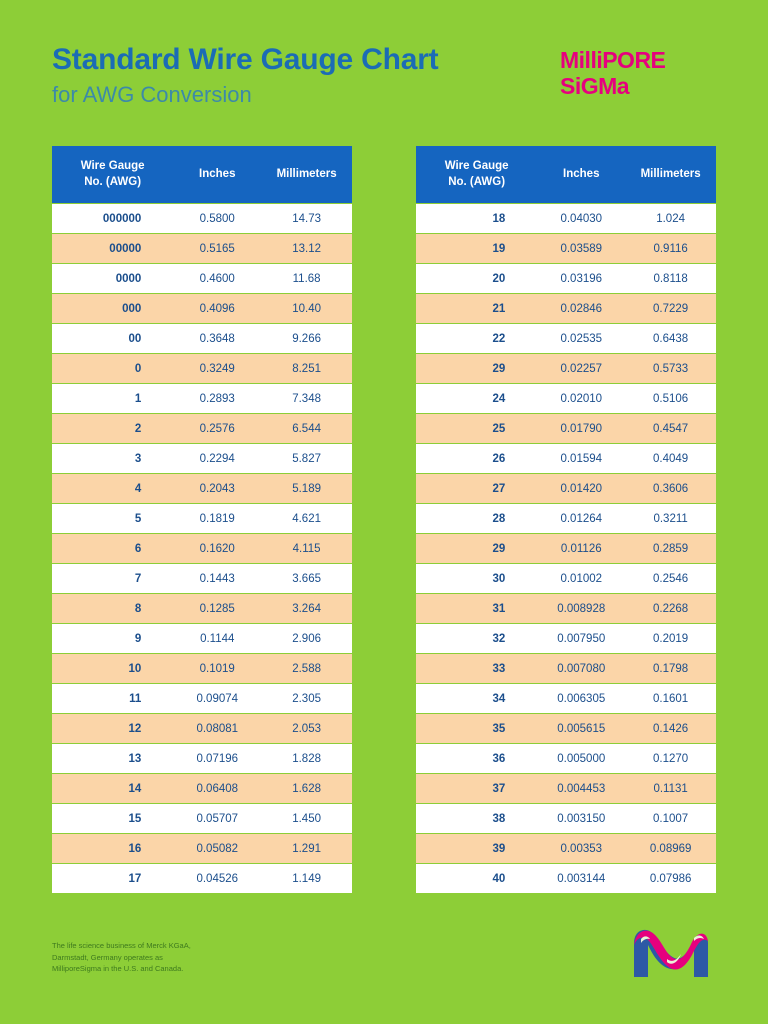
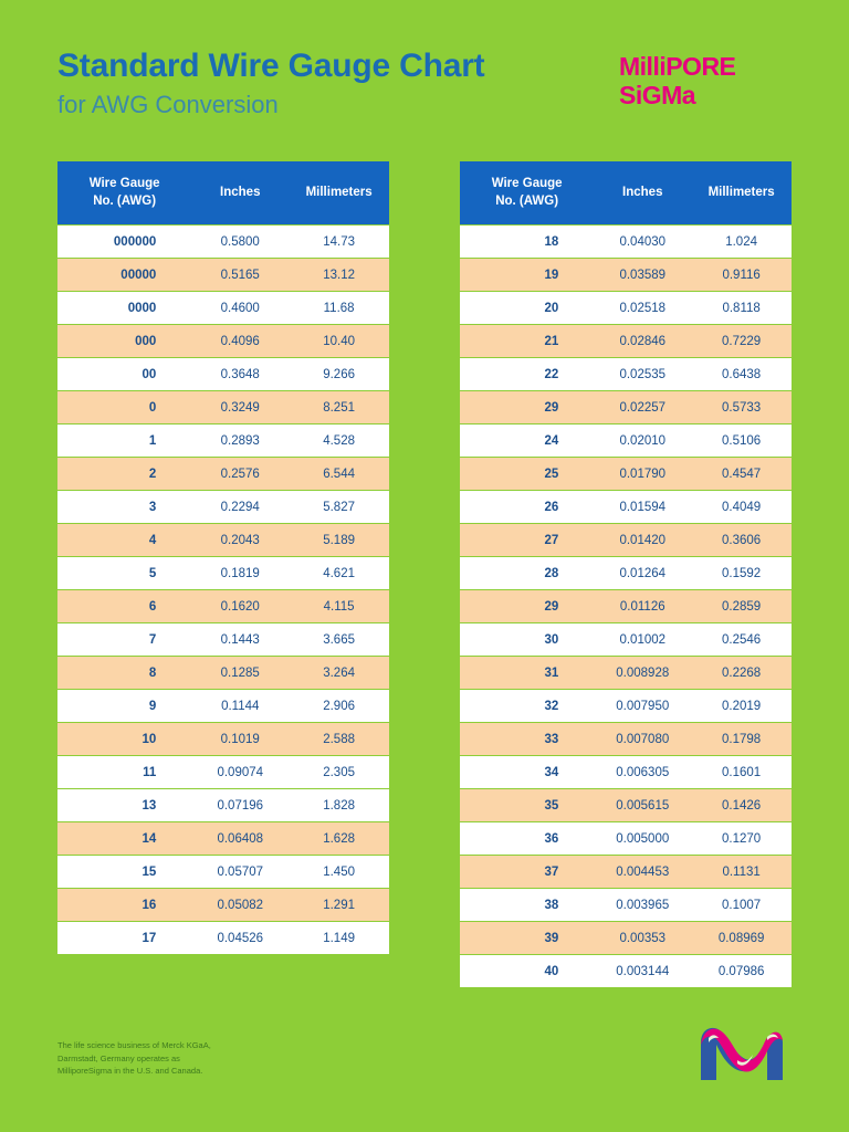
  Standard Wire Gauge Chart
  for AWG Conversion
  MilliPORE
  SiGMa
  Wire Gauge No. (AWG)	Inches	Millimeters
  000000	0.5800	14.73
  00000	0.5165	13.12
  0000	0.4600	11.68
  000	0.4096	10.40
  00	0.3648	9.266
  0	0.3249	8.251
- 1	0.2893	7.348
+ 1	0.2893	4.528
  2	0.2576	6.544
  3	0.2294	5.827
  4	0.2043	5.189
  5	0.1819	4.621
  6	0.1620	4.115
  7	0.1443	3.665
  8	0.1285	3.264
  9	0.1144	2.906
  10	0.1019	2.588
  11	0.09074	2.305
- 12	0.08081	2.053
  13	0.07196	1.828
  14	0.06408	1.628
  15	0.05707	1.450
  16	0.05082	1.291
  17	0.04526	1.149
  Wire Gauge No. (AWG)	Inches	Millimeters
  18	0.04030	1.024
  19	0.03589	0.9116
- 20	0.03196	0.8118
+ 20	0.02518	0.8118
  21	0.02846	0.7229
  22	0.02535	0.6438
  29	0.02257	0.5733
  24	0.02010	0.5106
  25	0.01790	0.4547
  26	0.01594	0.4049
  27	0.01420	0.3606
- 28	0.01264	0.3211
+ 28	0.01264	0.1592
  29	0.01126	0.2859
  30	0.01002	0.2546
  31	0.008928	0.2268
  32	0.007950	0.2019
  33	0.007080	0.1798
  34	0.006305	0.1601
  35	0.005615	0.1426
  36	0.005000	0.1270
  37	0.004453	0.1131
- 38	0.003150	0.1007
+ 38	0.003965	0.1007
  39	0.00353	0.08969
  40	0.003144	0.07986
  The life science business of Merck KGaA,
  Darmstadt, Germany operates as
  MilliporeSigma in the U.S. and Canada.
